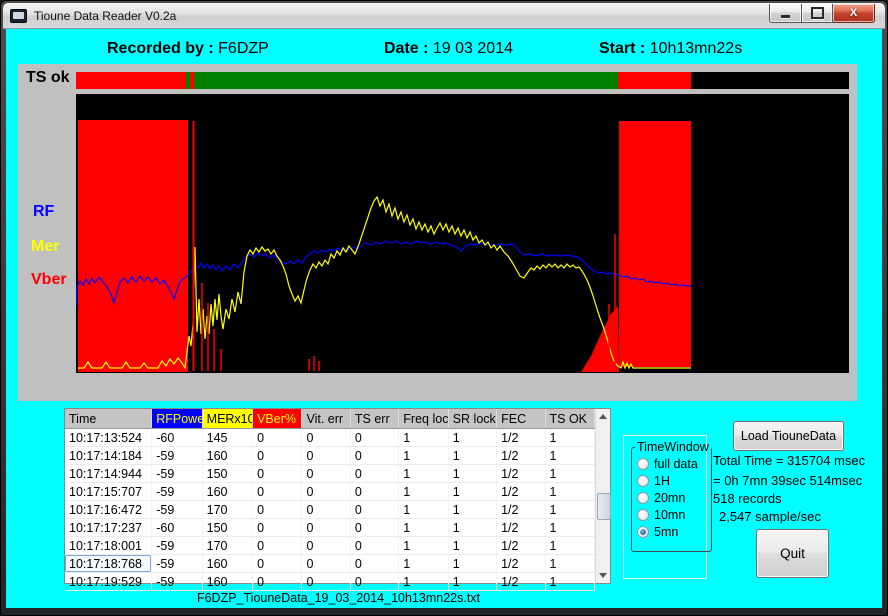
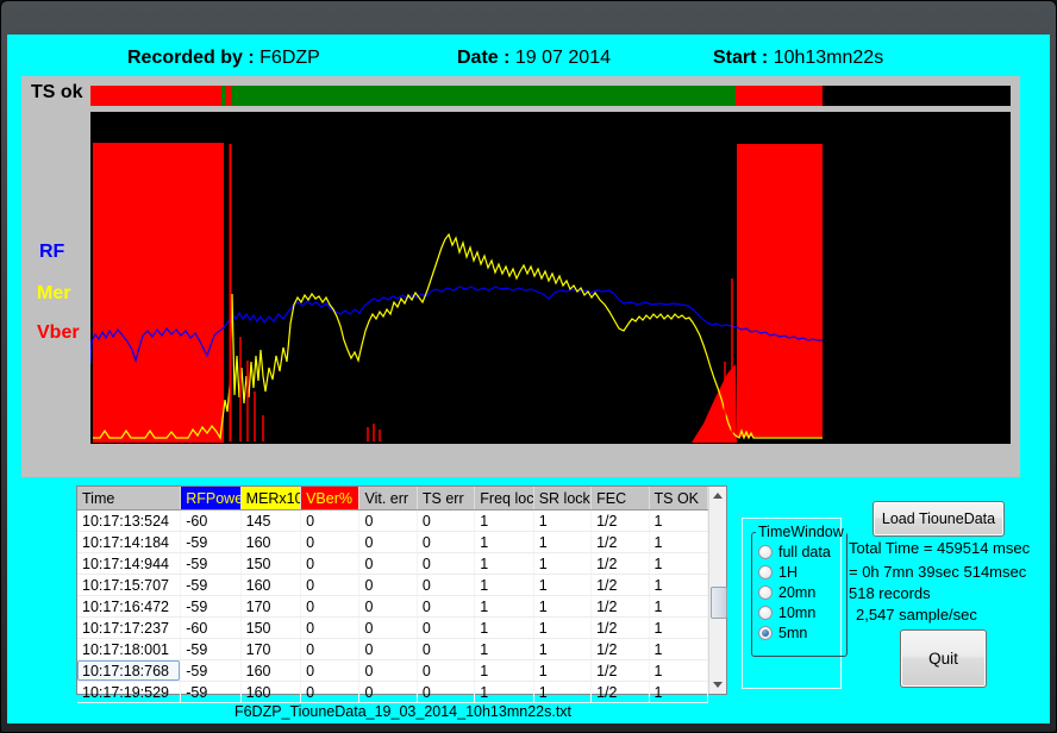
- Tioune Data Reader V0.2a
- X
  Recorded by : F6DZP
- Date : 19 03 2014
+ Date : 19 07 2014
  Start : 10h13mn22s
  TS ok
  RF
  Mer
  Vber
  Time	RFPowe	MERx10	VBer%	Vit. err	TS err	Freq loc	SR lock	FEC	TS OK
  10:17:13:524	-60	145	0	0	0	1	1	1/2	1
  10:17:14:184	-59	160	0	0	0	1	1	1/2	1
  10:17:14:944	-59	150	0	0	0	1	1	1/2	1
  10:17:15:707	-59	160	0	0	0	1	1	1/2	1
  10:17:16:472	-59	170	0	0	0	1	1	1/2	1
  10:17:17:237	-60	150	0	0	0	1	1	1/2	1
  10:17:18:001	-59	170	0	0	0	1	1	1/2	1
  10:17:18:768	-59	160	0	0	0	1	1	1/2	1
  10:17:19:529	-59	160	0	0	0	1	1	1/2	1
  Load TiouneData
  TimeWindow
  full data
  1H
  20mn
  10mn
  5mn
- Total Time = 315704 msec
+ Total Time = 459514 msec
  = 0h 7mn 39sec 514msec
  518 records
  2,547 sample/sec
  Quit
  F6DZP_TiouneData_19_03_2014_10h13mn22s.txt
